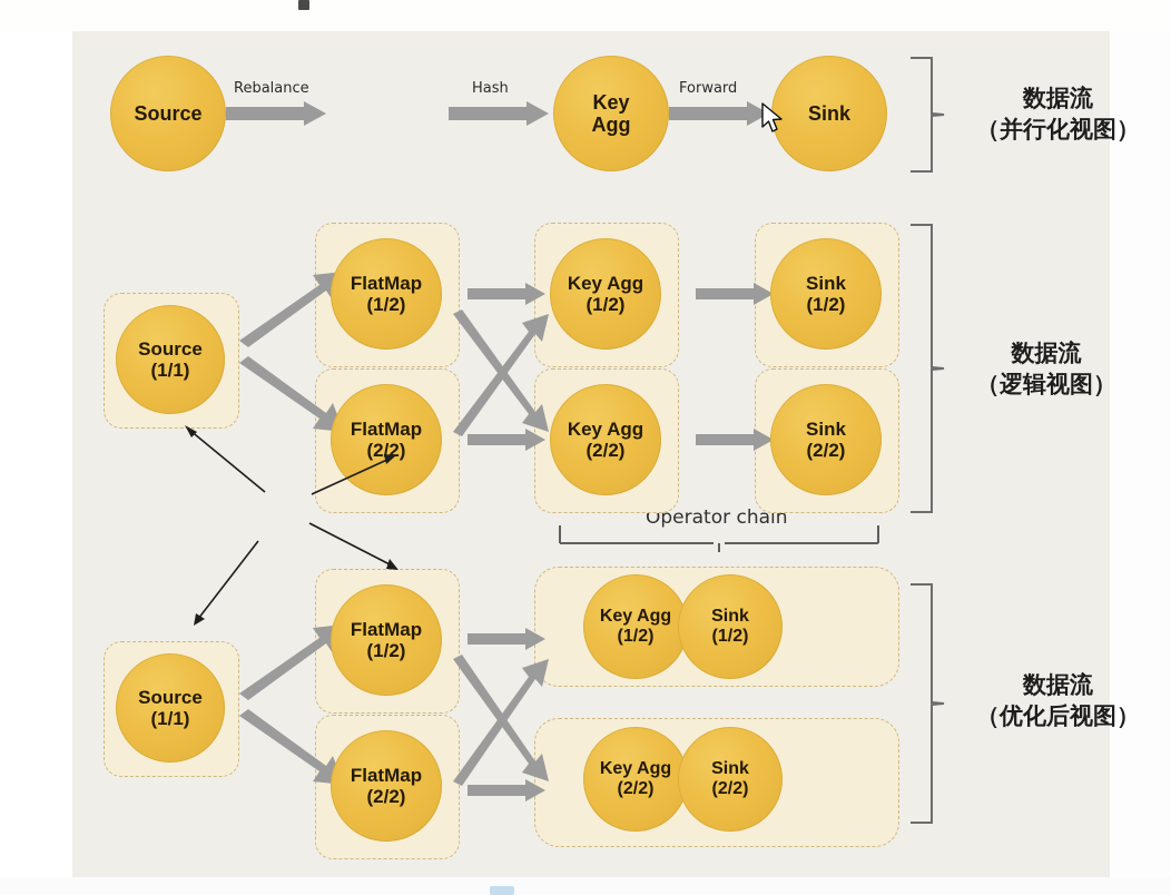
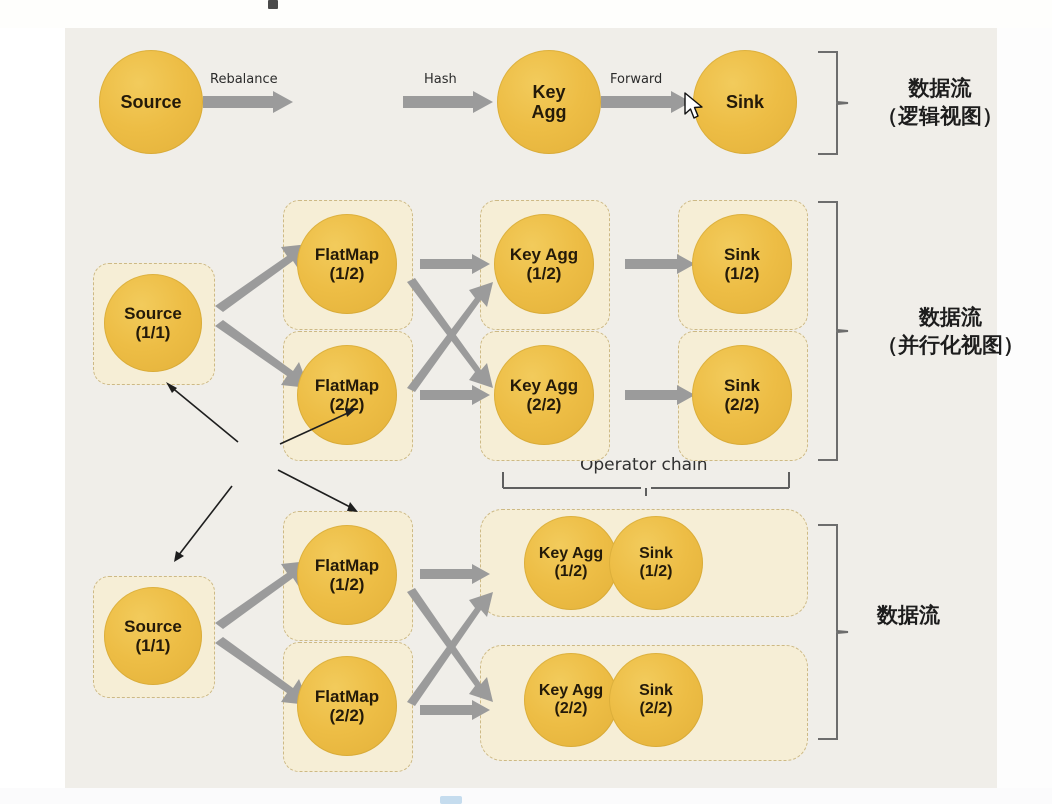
  Rebalance
  Hash
  Forward
  Source
  Key
  Agg
  Sink
  数据流
- （并行化视图）
+ （逻辑视图）
  Source
  (1/1)
  FlatMap
  (1/2)
  FlatMap
  (2/2)
  Key Agg
  (1/2)
  Key Agg
  (2/2)
  Sink
  (1/2)
  Sink
  (2/2)
  数据流
- （逻辑视图）
+ （并行化视图）
  Operator chain
  Source
  (1/1)
  FlatMap
  (1/2)
  FlatMap
  (2/2)
  Key Agg
  (1/2)
  Sink
  (1/2)
  Key Agg
  (2/2)
  Sink
  (2/2)
  数据流
- （优化后视图）
